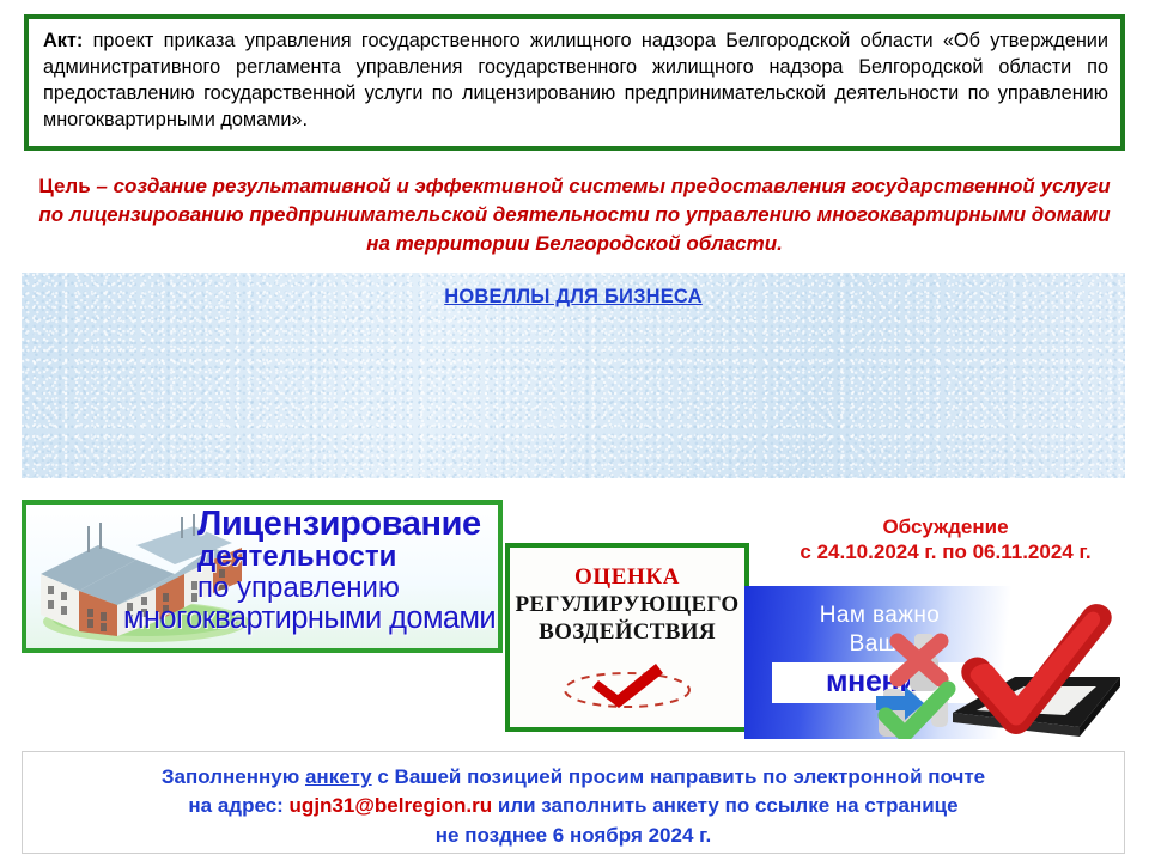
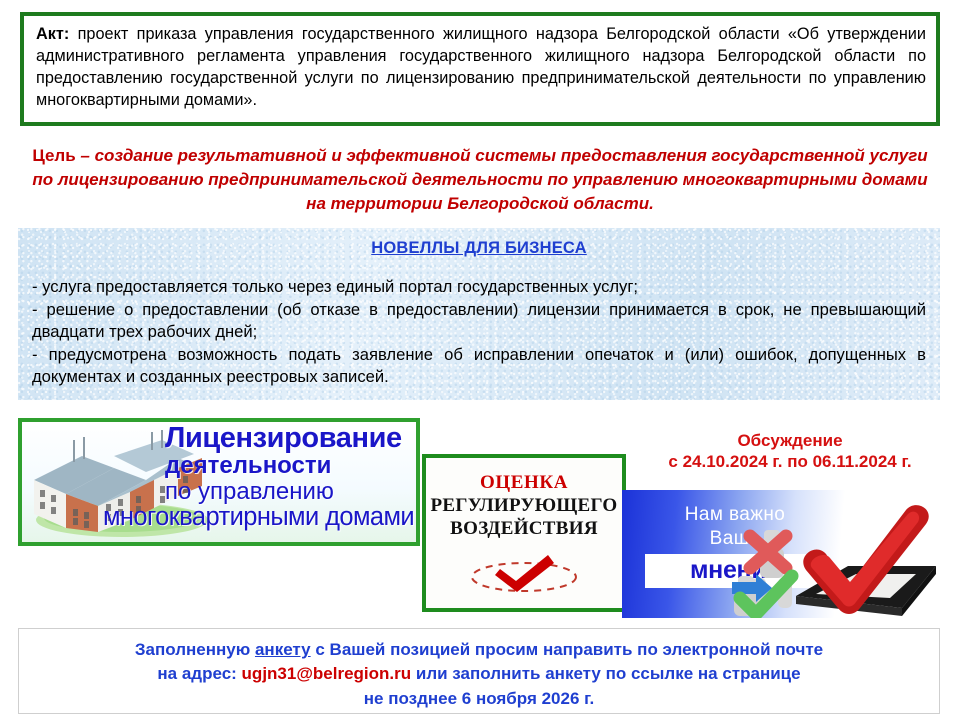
  Акт: проект приказа управления государственного жилищного надзора Белгородской области «Об утверждении административного регламента управления государственного жилищного надзора Белгородской области по предоставлению государственной услуги по лицензированию предпринимательской деятельности по управлению многоквартирными домами».
  Цель – создание результативной и эффективной системы предоставления государственной услуги по лицензированию предпринимательской деятельности по управлению многоквартирными домами на территории Белгородской области.
  НОВЕЛЛЫ ДЛЯ БИЗНЕСА
+ - услуга предоставляется только через единый портал государственных услуг;
+ - решение о предоставлении (об отказе в предоставлении) лицензии принимается в срок, не превышающий двадцати трех рабочих дней;
+ - предусмотрена возможность подать заявление об исправлении опечаток и (или) ошибок, допущенных в документах и созданных реестровых записей.
  Лицензирование
  деятельности
  по управлению
  многоквартирными домами
  ОЦЕНКА
  РЕГУЛИРУЮЩЕГО
  ВОЗДЕЙСТВИЯ
  Обсуждение
  с 24.10.2024 г. по 06.11.2024 г.
  Нам важно
  Ваш
  Заполненную анкету с Вашей позицией просим направить по электронной почте
  на адрес: ugjn31@belregion.ru или заполнить анкету по ссылке на странице
- не позднее 6 ноября 2024 г.
+ не позднее 6 ноября 2026 г.
